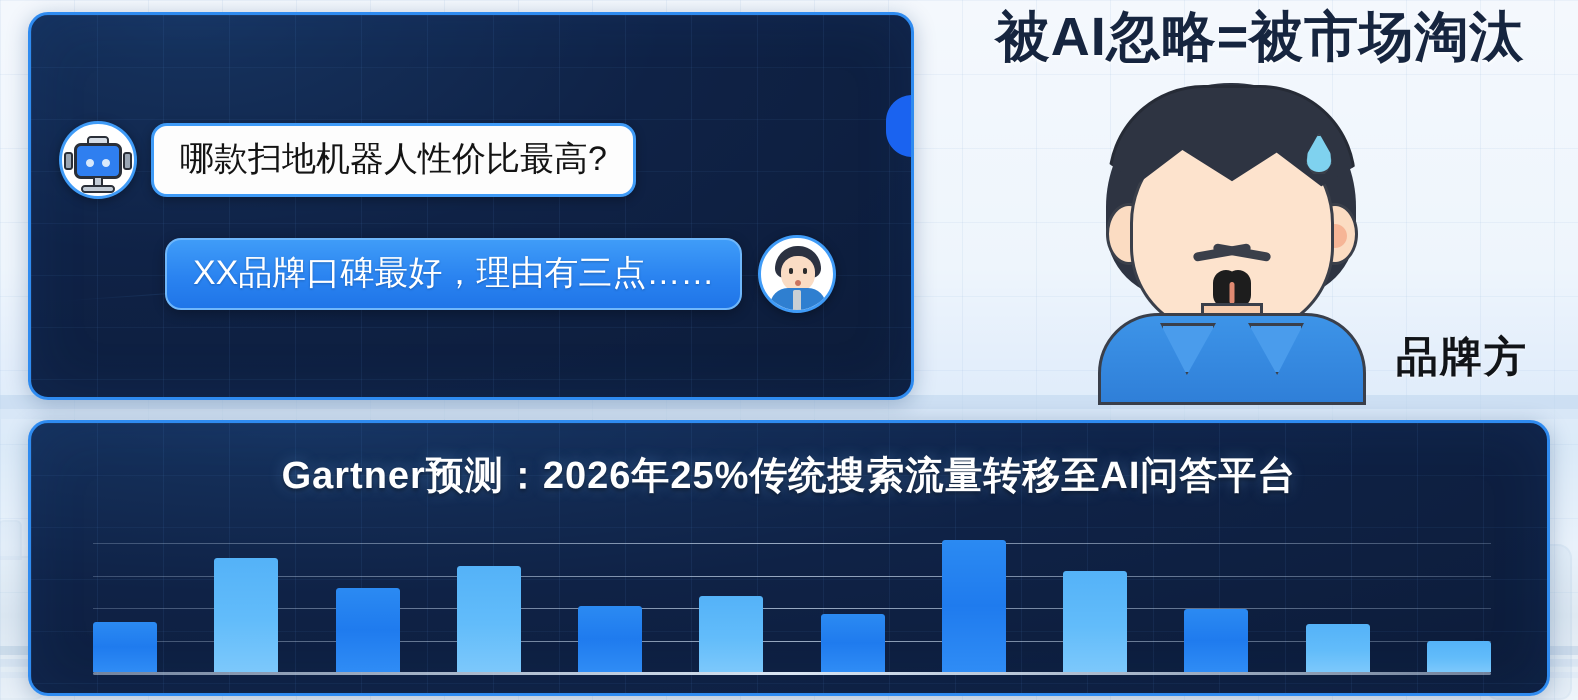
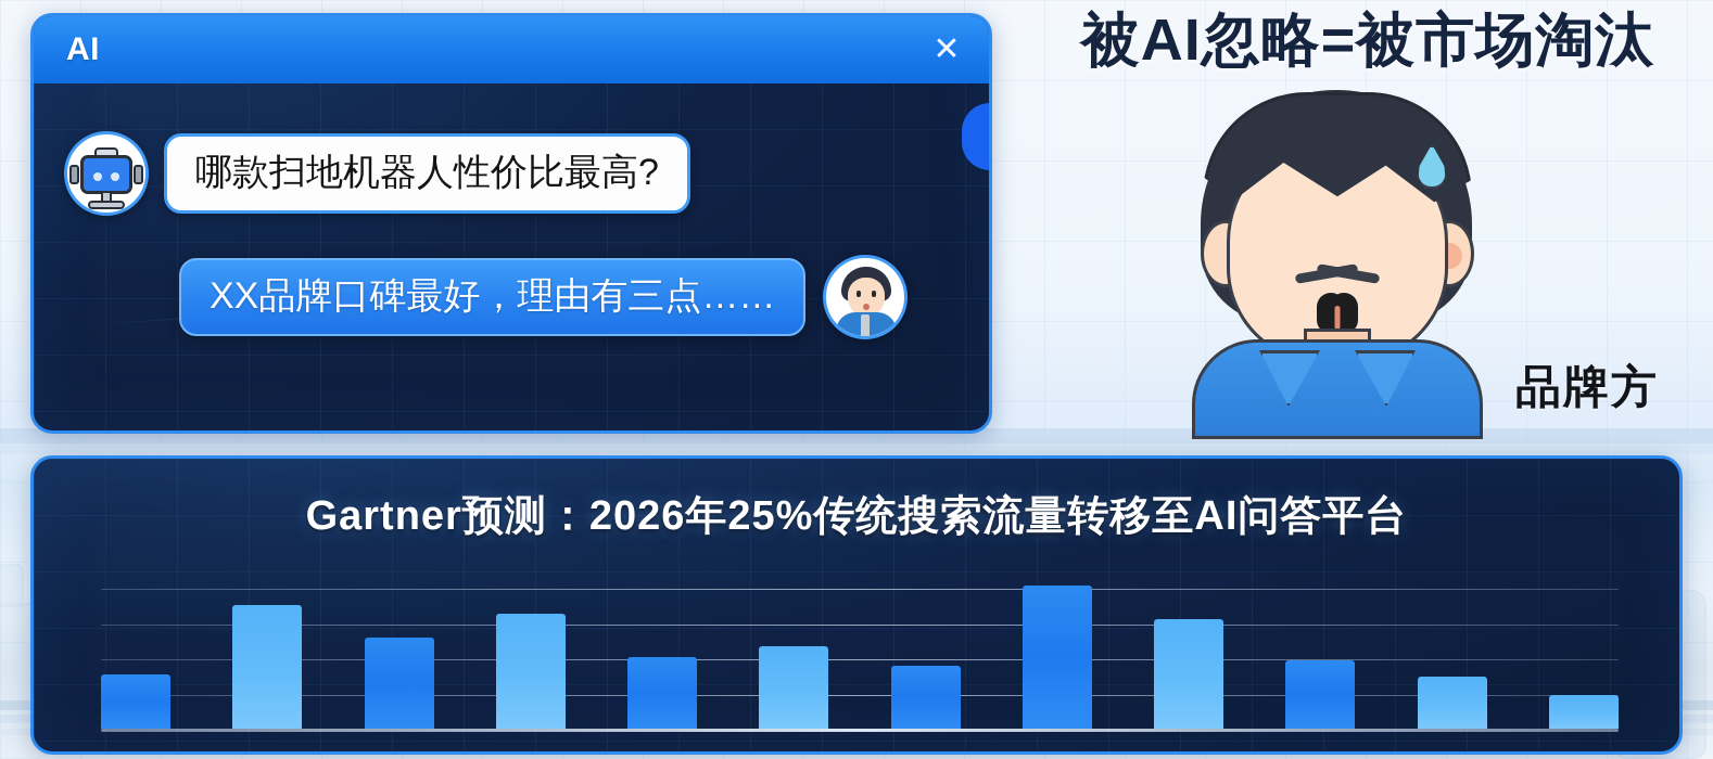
+ AI
+ ✕
  哪款扫地机器人性价比最高?
  XX品牌口碑最好，理由有三点……
  被AI忽略=被市场淘汰
  品牌方
  Gartner预测：2026年25%传统搜索流量转移至AI问答平台
